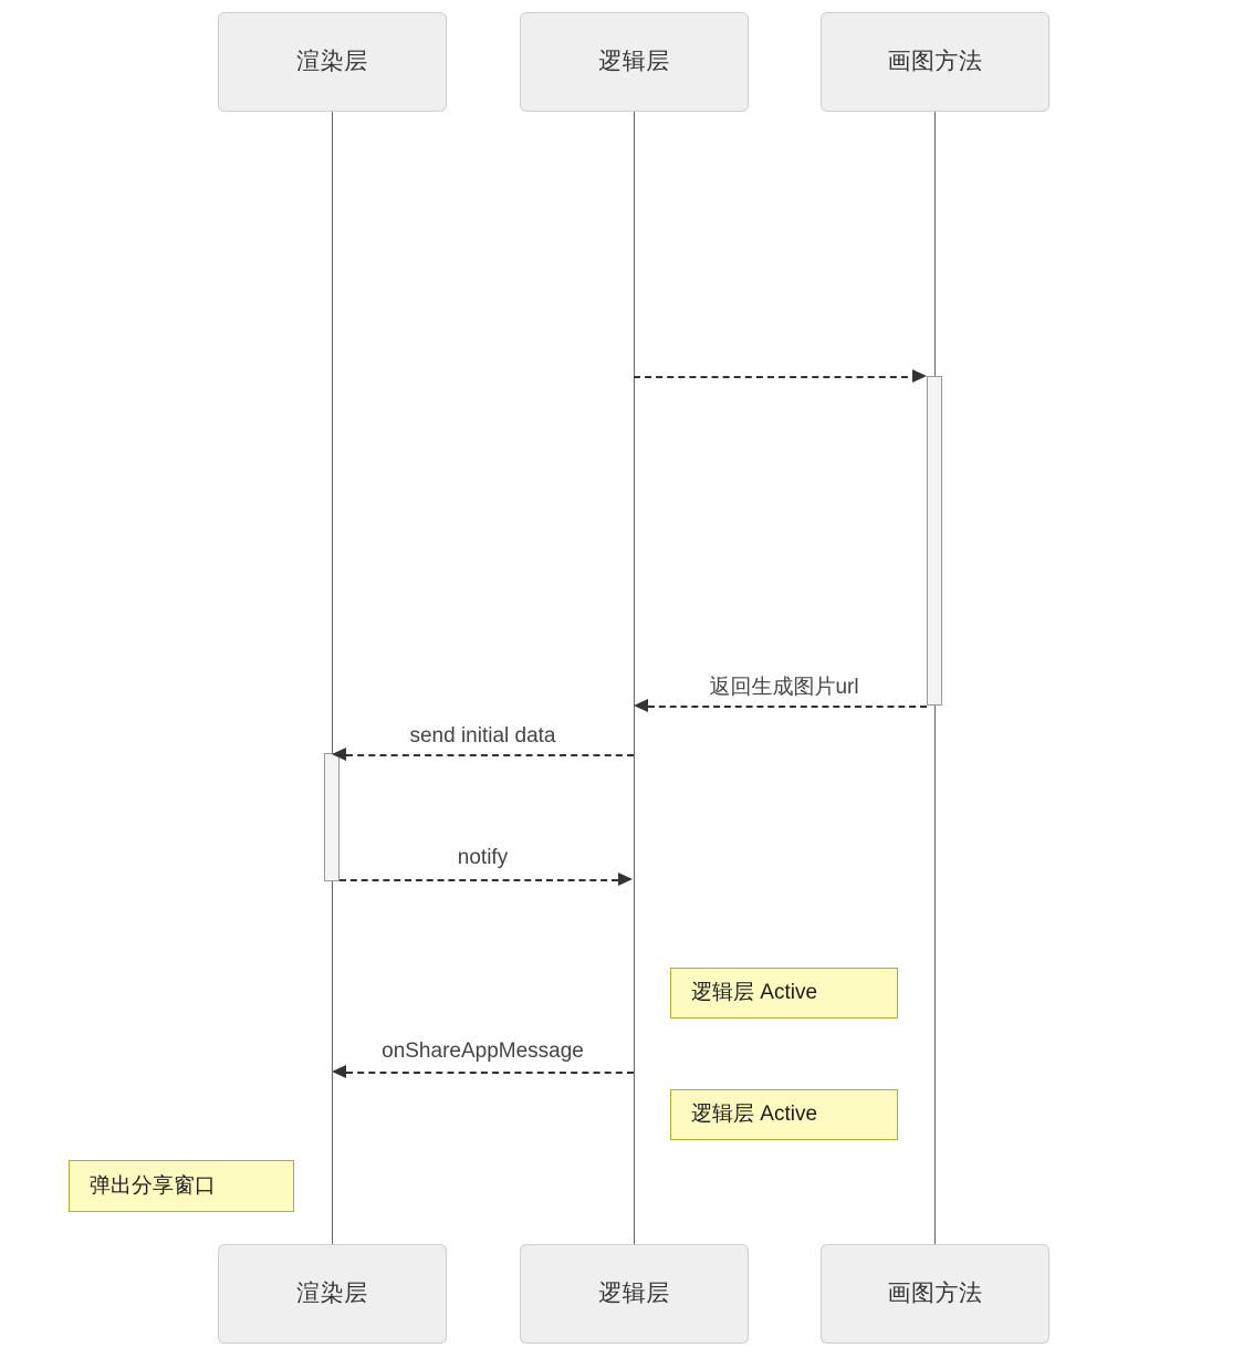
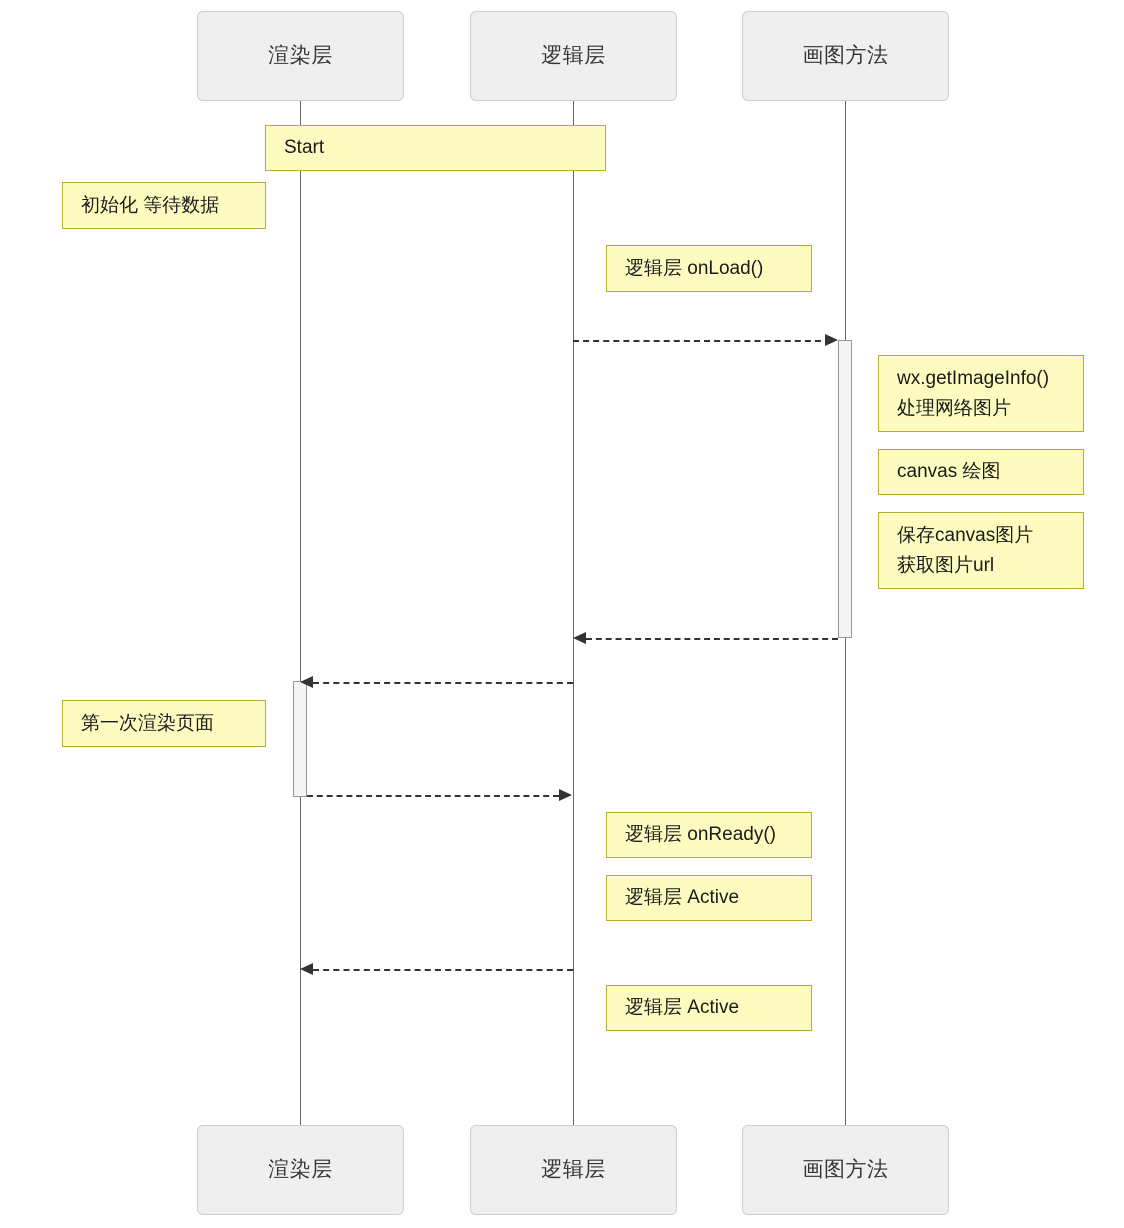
  渲染层
  逻辑层
  画图方法
+ Start
+ 初始化 等待数据
+ 逻辑层 onLoad()
+ wx.getImageInfo()
+ 处理网络图片
+ canvas 绘图
+ 保存canvas图片
+ 获取图片url
+ 第一次渲染页面
+ 逻辑层 onReady()
  逻辑层 Active
  逻辑层 Active
- 弹出分享窗口
- 返回生成图片url
- send initial data
- notify
- onShareAppMessage
  渲染层
  逻辑层
  画图方法
